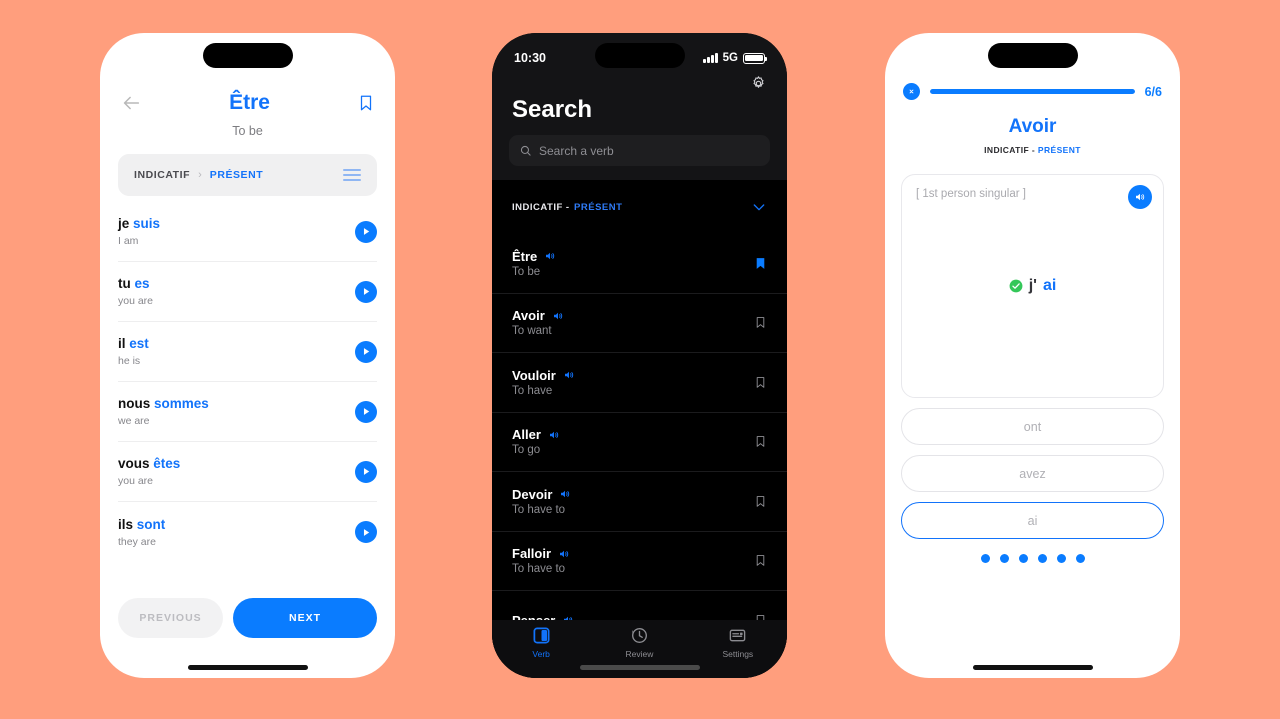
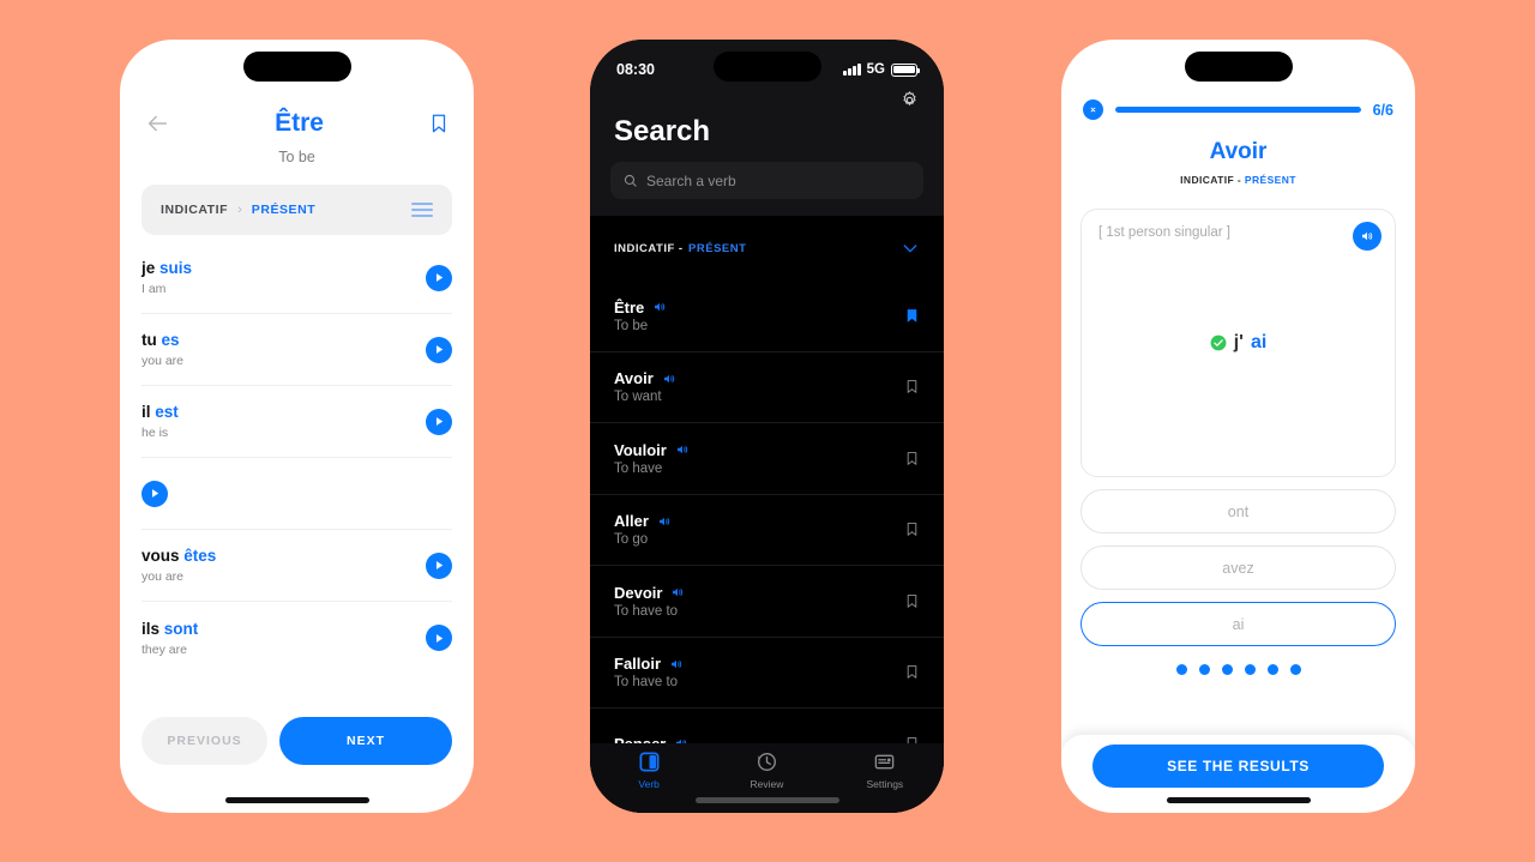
  Être
  To be
  INDICATIF
  ›
  PRÉSENT
  je suis
  I am
  tu es
  you are
  il est
  he is
- nous sommes
- we are
  vous êtes
  you are
  ils sont
  they are
  PREVIOUS
  NEXT
- 10:30
+ 08:30
  5G
  Search
  Search a verb
  INDICATIF -
  PRÉSENT
  Être
  To be
  Avoir
  To want
  Vouloir
  To have
  Aller
  To go
  Devoir
  To have to
  Falloir
  To have to
  Verb
  Review
  Settings
  6/6
  Avoir
  INDICATIF - PRÉSENT
  [ 1st person singular ]
  j'
  ai
  ont
  avez
  ai
+ SEE THE RESULTS
